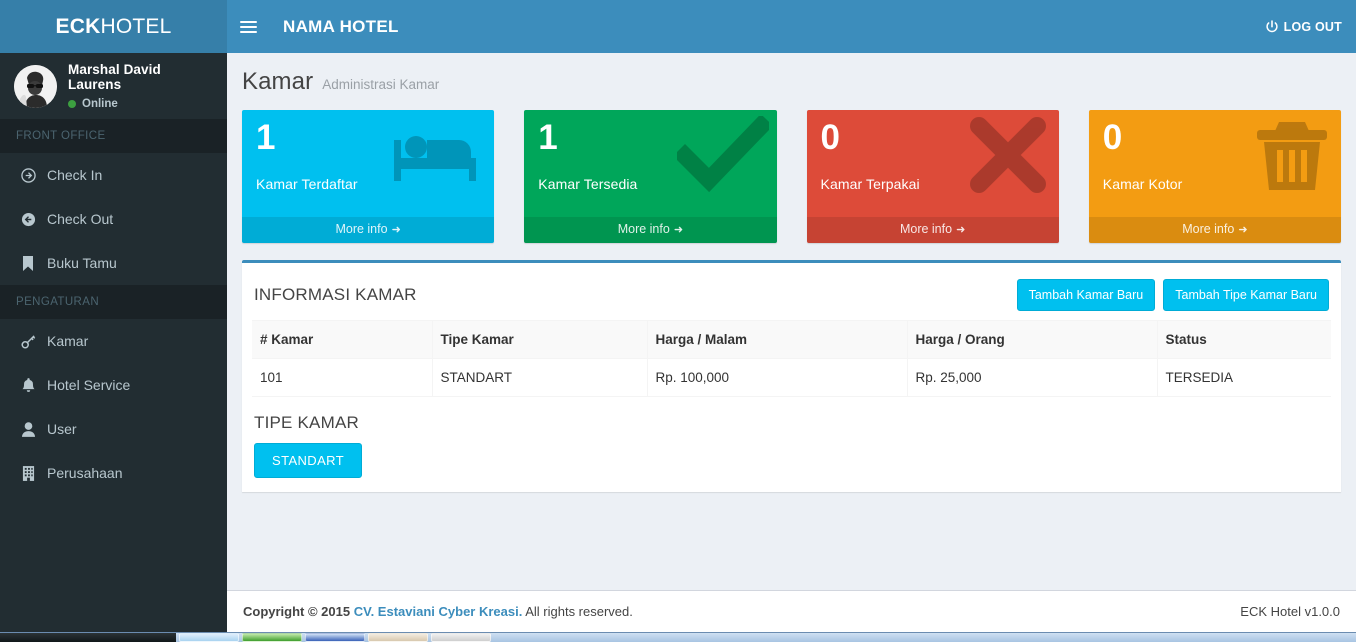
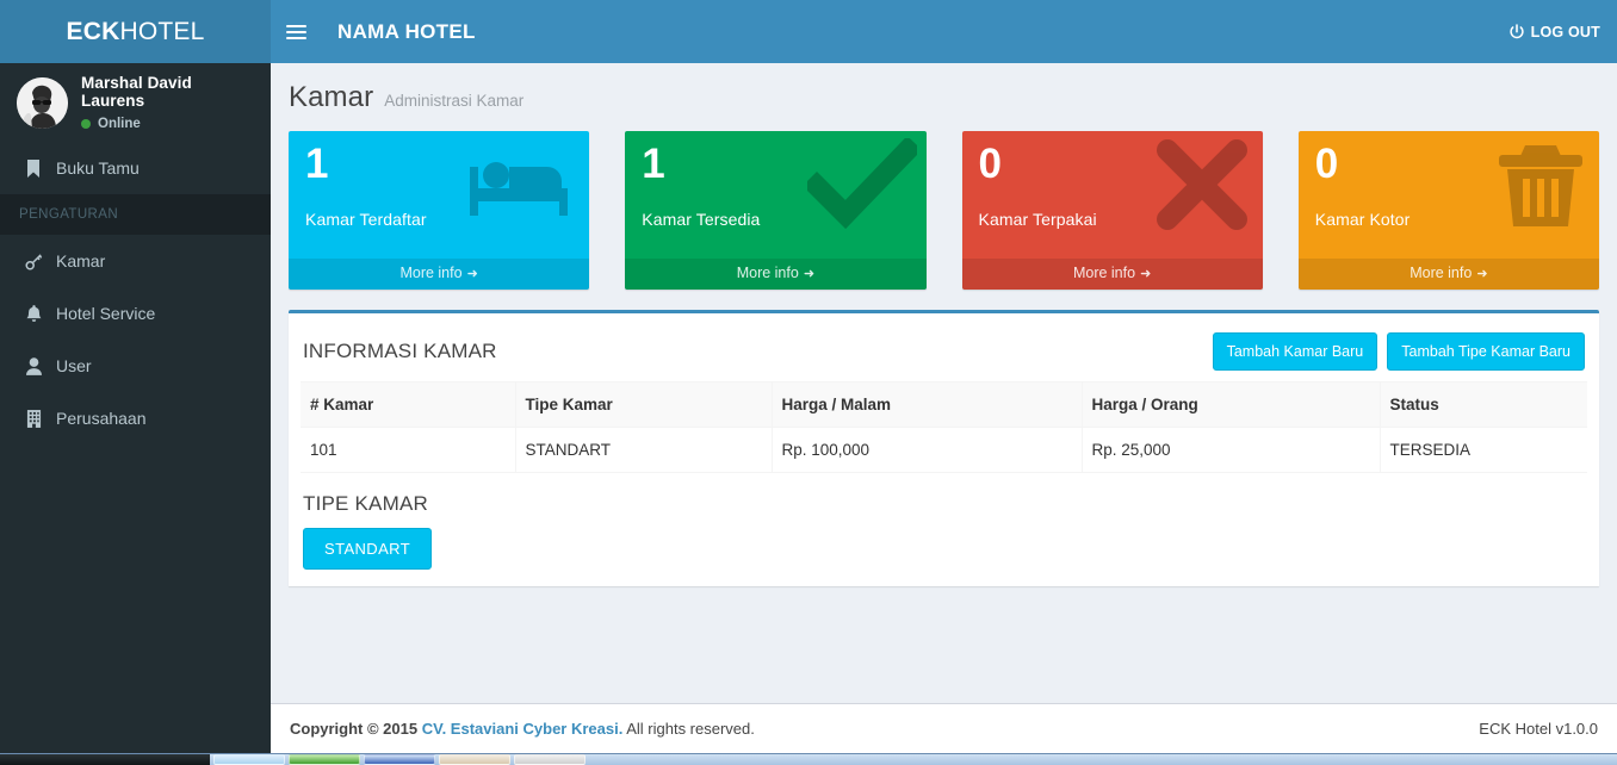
  ECK
  HOTEL
  Marshal David Laurens
  Online
- FRONT OFFICE
- Check In
- Check Out
  Buku Tamu
  PENGATURAN
  Kamar
  Hotel Service
  User
  Perusahaan
  NAMA HOTEL
  LOG OUT
  Kamar
  Administrasi Kamar
  1
  Kamar Terdaftar
  More info ➜
  1
  Kamar Tersedia
  More info ➜
  0
  Kamar Terpakai
  More info ➜
  0
  Kamar Kotor
  More info ➜
  INFORMASI KAMAR
  Tambah Kamar Baru
  Tambah Tipe Kamar Baru
  # Kamar	Tipe Kamar	Harga / Malam	Harga / Orang	Status
  101	STANDART	Rp. 100,000	Rp. 25,000	TERSEDIA
  TIPE KAMAR
  STANDART
  Copyright © 2015 CV. Estaviani Cyber Kreasi. All rights reserved.
  ECK Hotel v1.0.0
